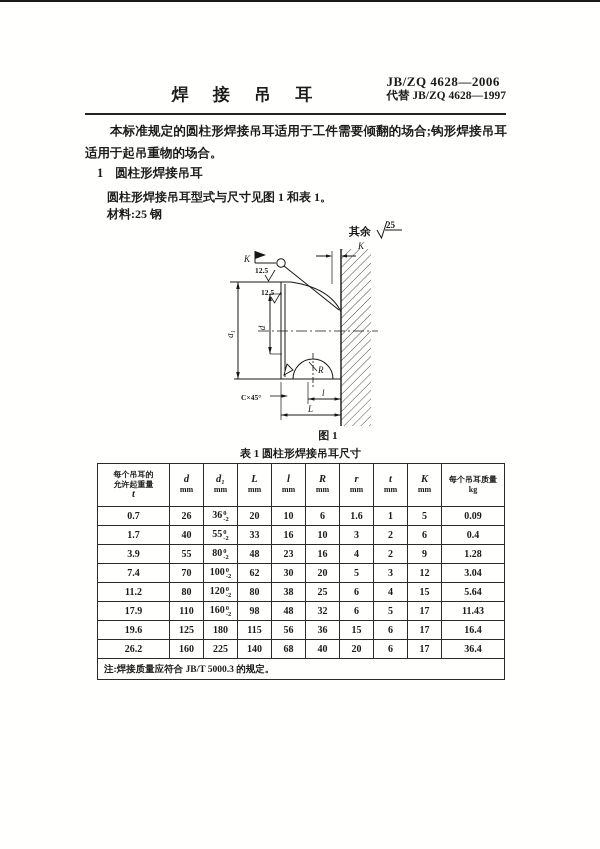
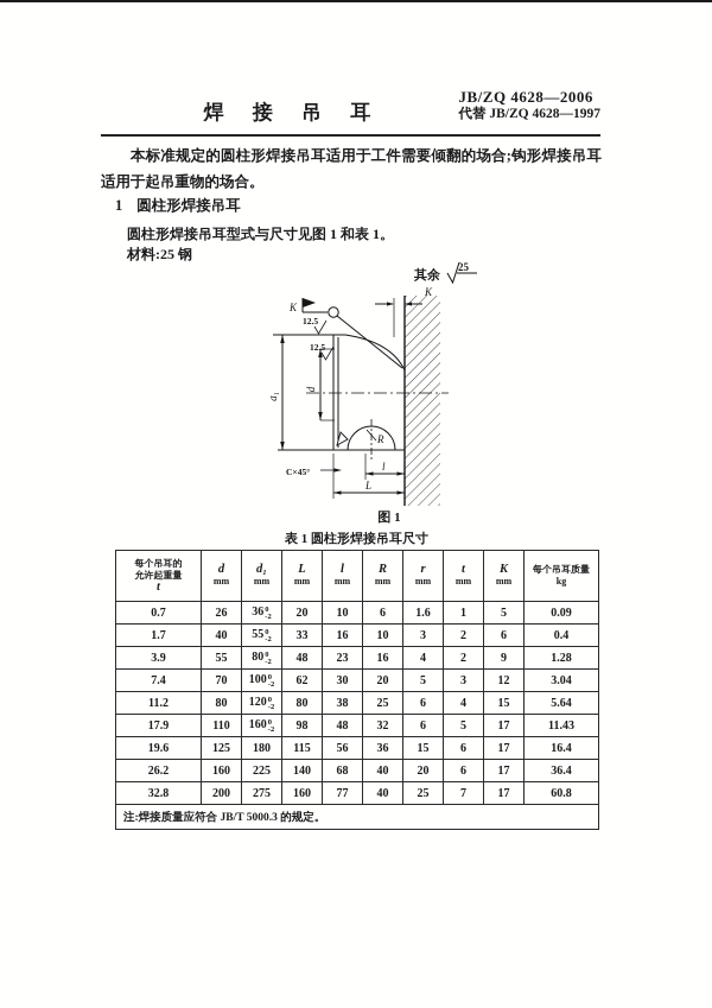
  JB/ZQ 4628—2006
  代替 JB/ZQ 4628—1997
  焊 接 吊 耳
  本标准规定的圆柱形焊接吊耳适用于工件需要倾翻的场合;钩形焊接吊耳适用于起吊重物的场合。
  1 圆柱形焊接吊耳
  圆柱形焊接吊耳型式与尺寸见图 1 和表 1。
  材料:25 钢
  其余
  25
  K
  12.5
  12.5
  K
  C×45°
  l
  L
  R
  图 1
  表 1 圆柱形焊接吊耳尺寸
  每个吊耳的允许起重量t	dmm	d₁mm	Lmm	lmm	Rmm	rmm	tmm	Kmm	每个吊耳质量kg
  0.7	26	36	20	10	6	1.6	1	5	0.09
  1.7	40	55	33	16	10	3	2	6	0.4
  3.9	55	80	48	23	16	4	2	9	1.28
  7.4	70	100	62	30	20	5	3	12	3.04
  11.2	80	120	80	38	25	6	4	15	5.64
  17.9	110	160	98	48	32	6	5	17	11.43
  19.6	125	180	115	56	36	15	6	17	16.4
  26.2	160	225	140	68	40	20	6	17	36.4
+ 32.8	200	275	160	77	40	25	7	17	60.8
  注:焊接质量应符合 JB/T 5000.3 的规定。
